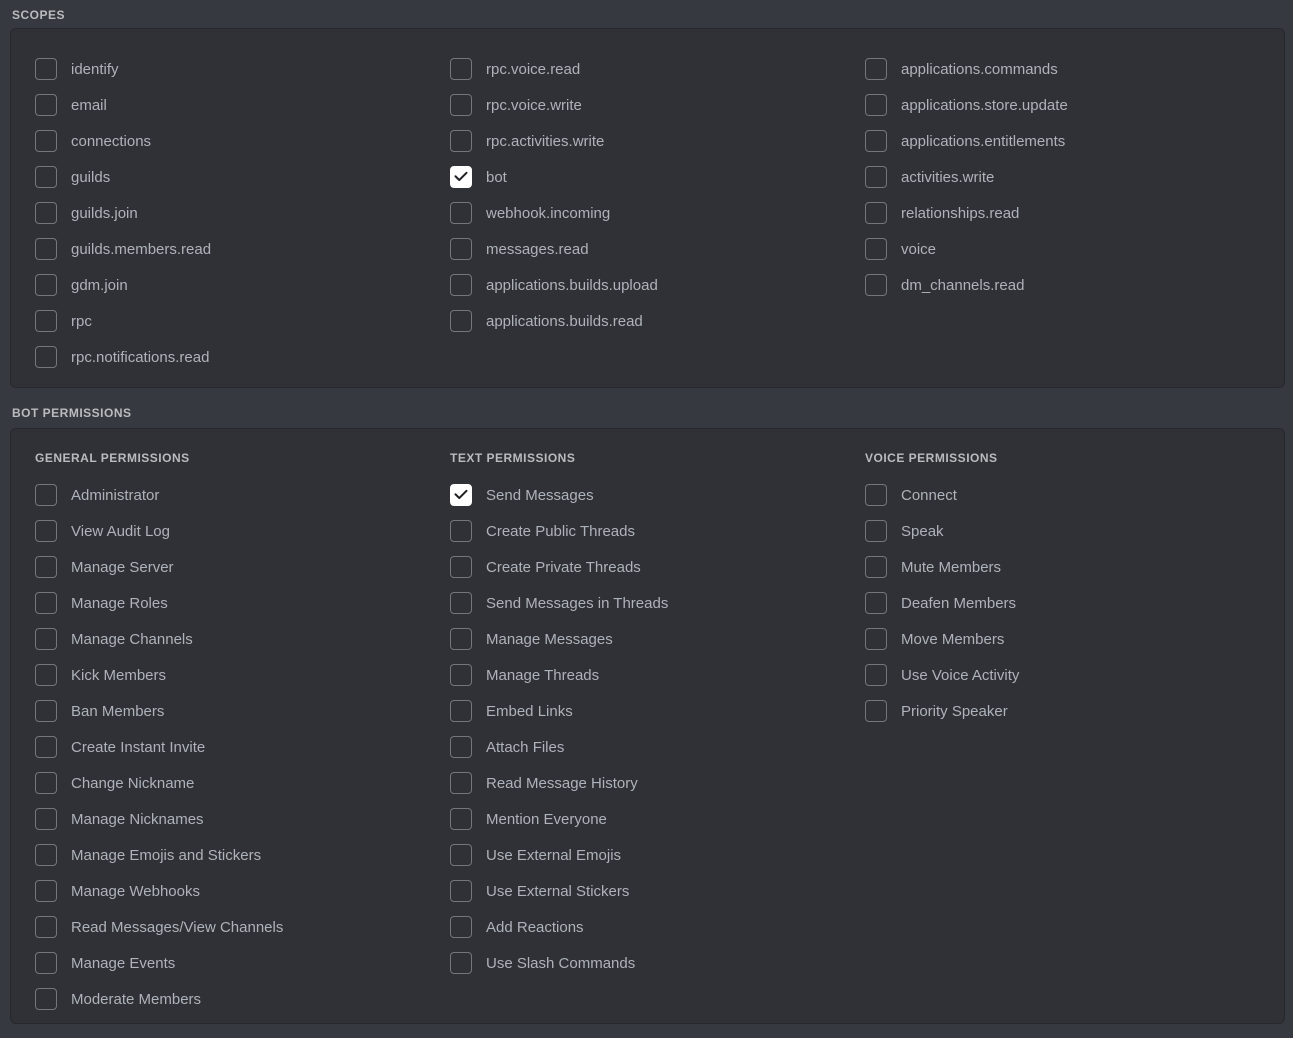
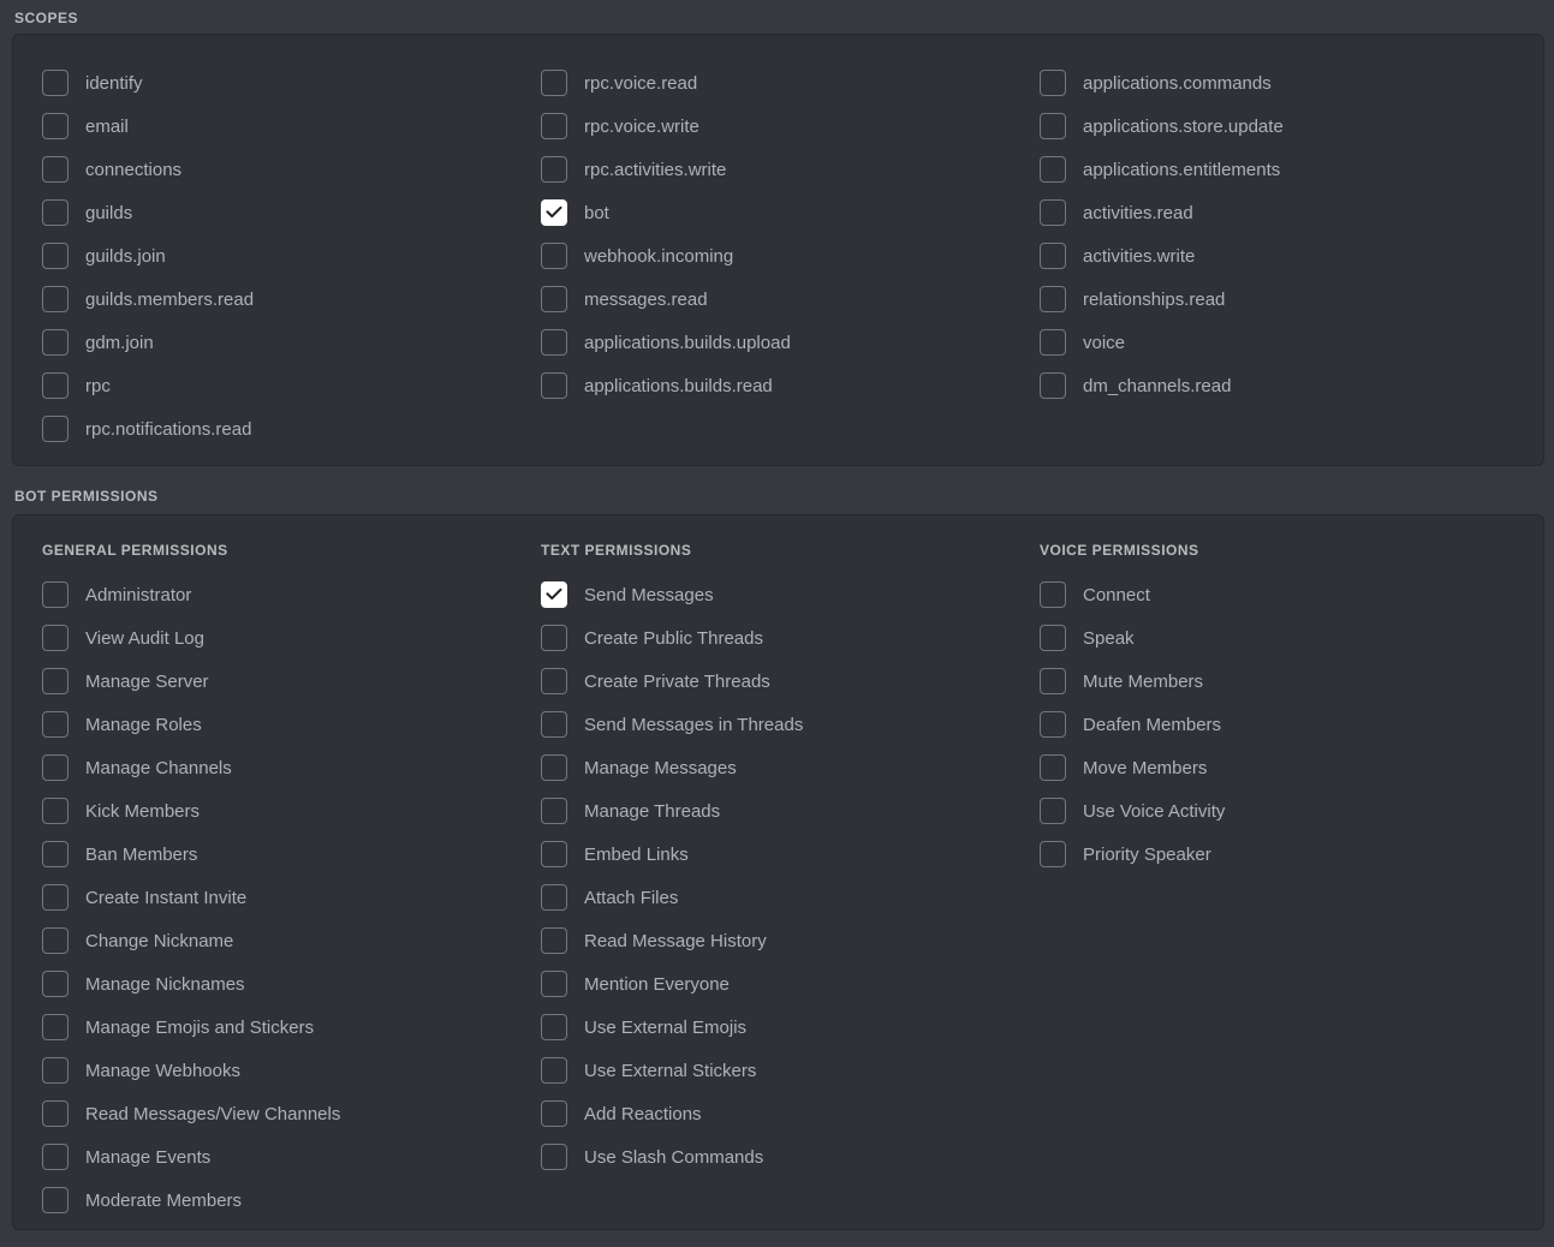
  SCOPES
  identify
  email
  connections
  guilds
  guilds.join
  guilds.members.read
  gdm.join
  rpc
  rpc.notifications.read
  rpc.voice.read
  rpc.voice.write
  rpc.activities.write
  bot
  webhook.incoming
  messages.read
  applications.builds.upload
  applications.builds.read
  applications.commands
  applications.store.update
  applications.entitlements
+ activities.read
  activities.write
  relationships.read
  voice
  dm_channels.read
  BOT PERMISSIONS
  GENERAL PERMISSIONS
  Administrator
  View Audit Log
  Manage Server
  Manage Roles
  Manage Channels
  Kick Members
  Ban Members
  Create Instant Invite
  Change Nickname
  Manage Nicknames
  Manage Emojis and Stickers
  Manage Webhooks
  Read Messages/View Channels
  Manage Events
  Moderate Members
  TEXT PERMISSIONS
  Send Messages
  Create Public Threads
  Create Private Threads
  Send Messages in Threads
  Manage Messages
  Manage Threads
  Embed Links
  Attach Files
  Read Message History
  Mention Everyone
  Use External Emojis
  Use External Stickers
  Add Reactions
  Use Slash Commands
  VOICE PERMISSIONS
  Connect
  Speak
  Mute Members
  Deafen Members
  Move Members
  Use Voice Activity
  Priority Speaker
